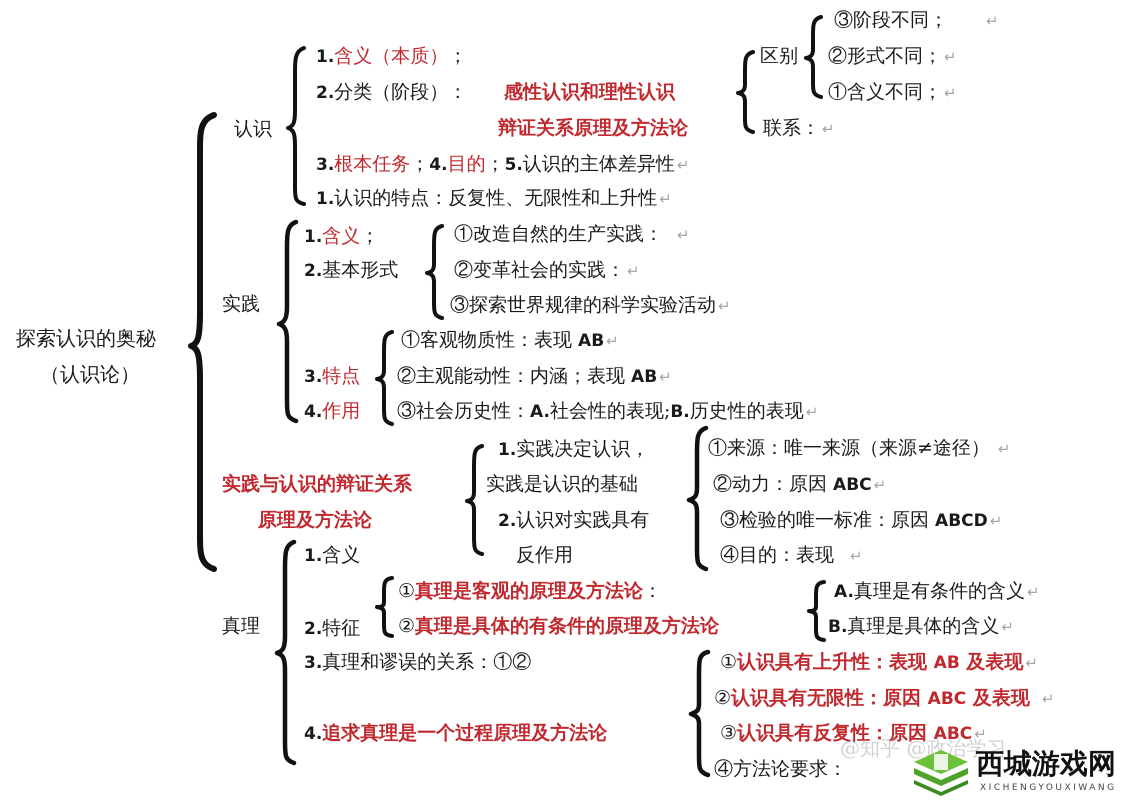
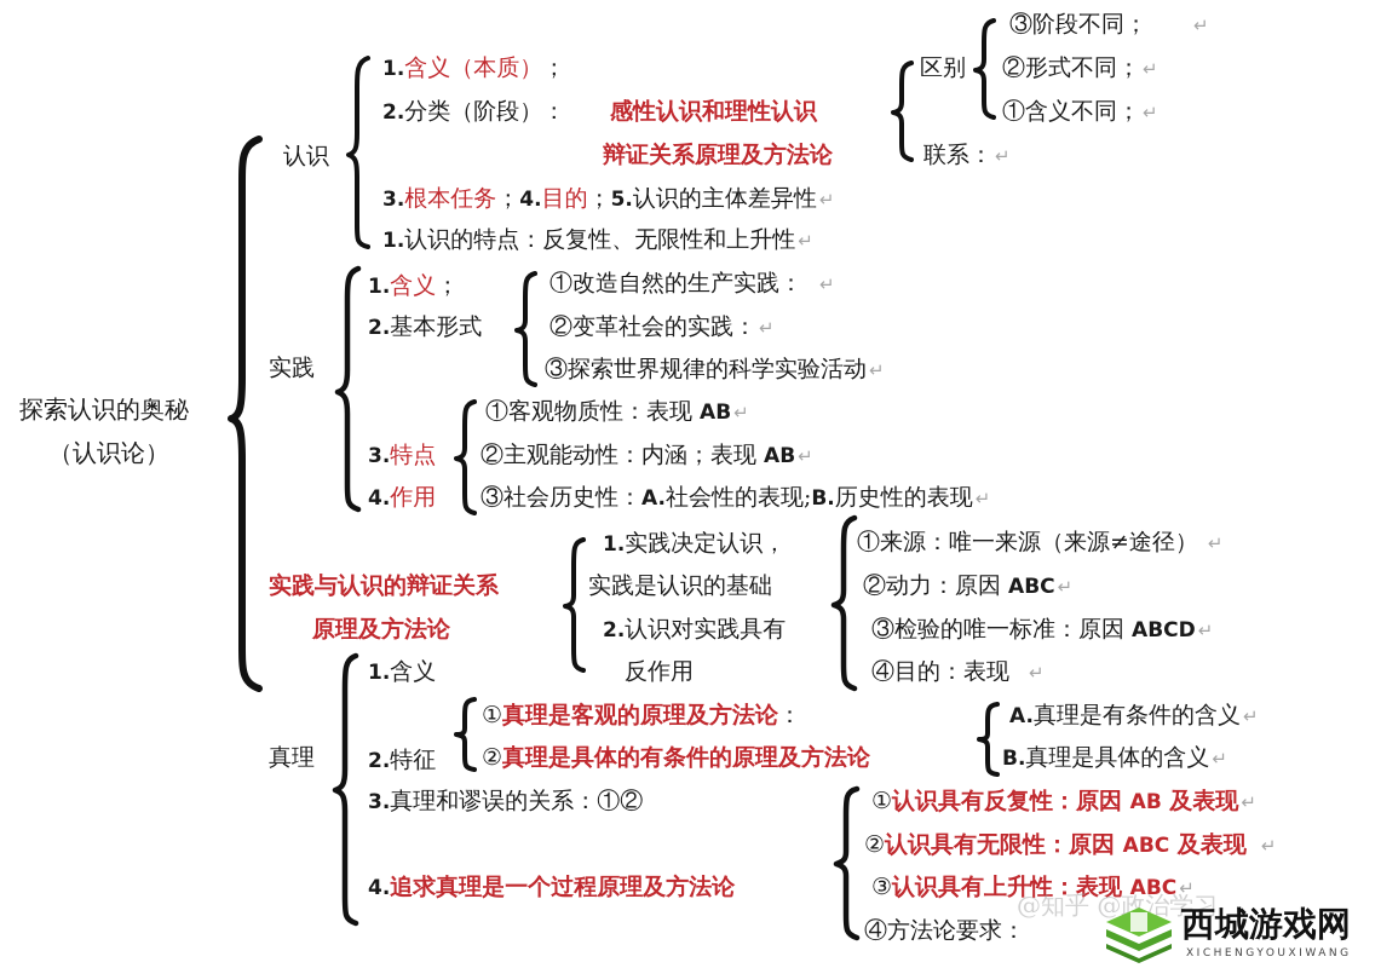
  探索认识的奥秘
  （认识论）
  认识
  1.含义（本质）；
  2.分类（阶段）：
  感性认识和理性认识
  辩证关系原理及方法论
  区别
  ③阶段不同； ↵
  ②形式不同；↵
  ①含义不同；↵
  联系：↵
  3.根本任务；4.目的；5.认识的主体差异性↵
  1.认识的特点：反复性、无限性和上升性↵
  实践
  1.含义；
  2.基本形式
  ①改造自然的生产实践： ↵
  ②变革社会的实践：↵
  ③探索世界规律的科学实验活动↵
  3.特点
  4.作用
  ①客观物质性：表现 AB↵
  ②主观能动性：内涵；表现 AB↵
  ③社会历史性：A.社会性的表现;B.历史性的表现↵
  实践与认识的辩证关系
  原理及方法论
  1.实践决定认识，
  实践是认识的基础
  2.认识对实践具有
  反作用
  ①来源：唯一来源（来源≠途径） ↵
  ②动力：原因 ABC↵
  ③检验的唯一标准：原因 ABCD↵
  ④目的：表现 ↵
  真理
  1.含义
  2.特征
  ①真理是客观的原理及方法论：
  ②真理是具体的有条件的原理及方法论
  A.真理是有条件的含义↵
  B.真理是具体的含义↵
  3.真理和谬误的关系：①②
  4.追求真理是一个过程原理及方法论
- ①认识具有上升性：表现 AB 及表现↵
+ ①认识具有反复性：原因 AB 及表现↵
  ②认识具有无限性：原因 ABC 及表现 ↵
- ③认识具有反复性：原因 ABC↵
+ ③认识具有上升性：表现 ABC↵
  ④方法论要求：
  @知乎 @政治学习
  西城游戏网
  XICHENGYOUXIWANG
